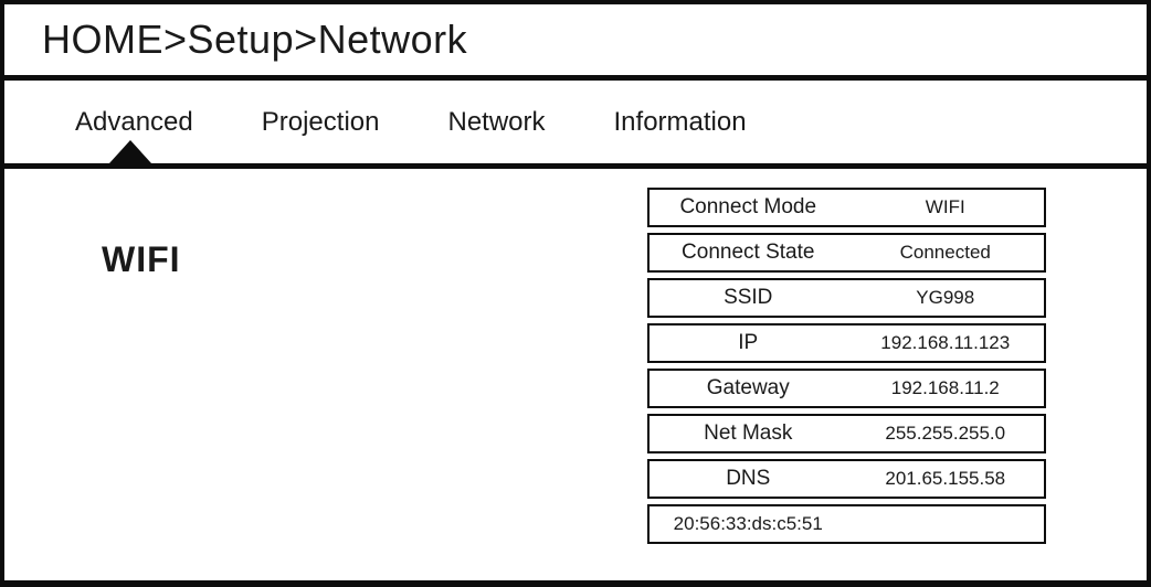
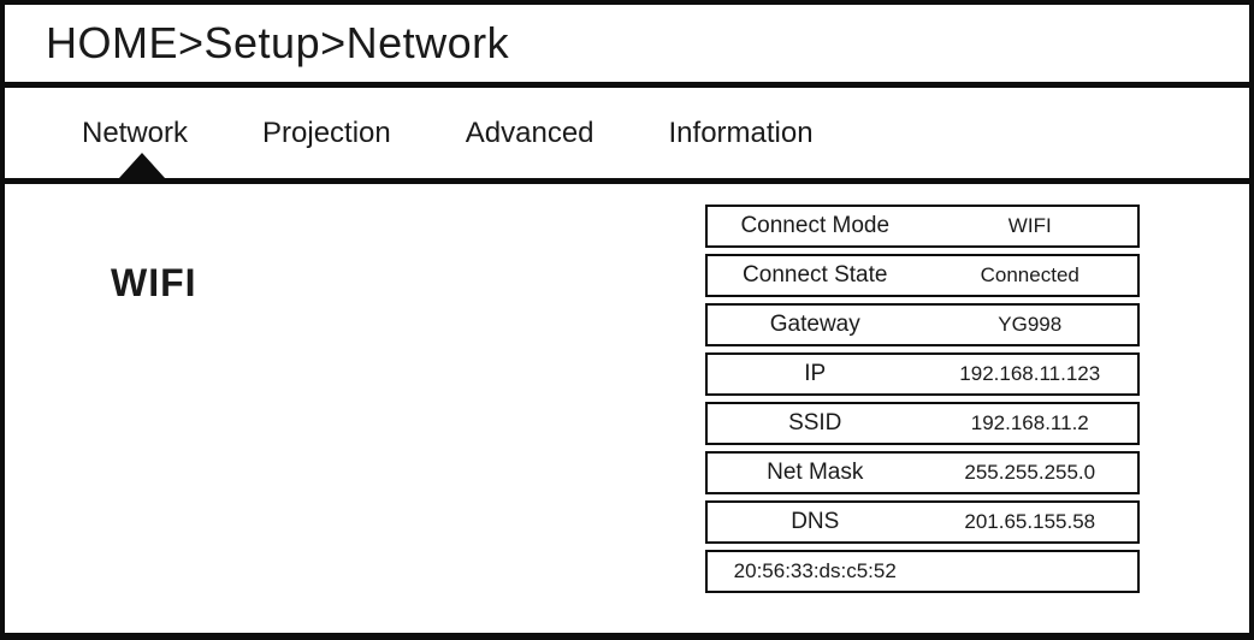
  HOME>Setup>Network
- Advanced
+ Network
  Projection
- Network
+ Advanced
  Information
  WIFI
  Connect Mode
  WIFI
  Connect State
  Connected
- SSID
+ Gateway
  YG998
  IP
  192.168.11.123
- Gateway
+ SSID
  192.168.11.2
  Net Mask
  255.255.255.0
  DNS
  201.65.155.58
- 20:56:33:ds:c5:51
+ 20:56:33:ds:c5:52
